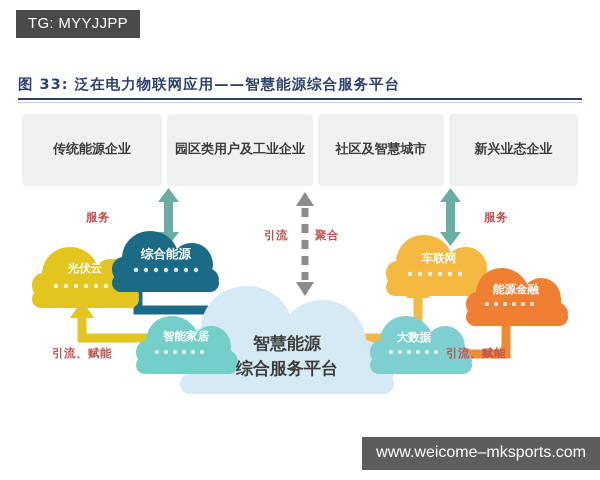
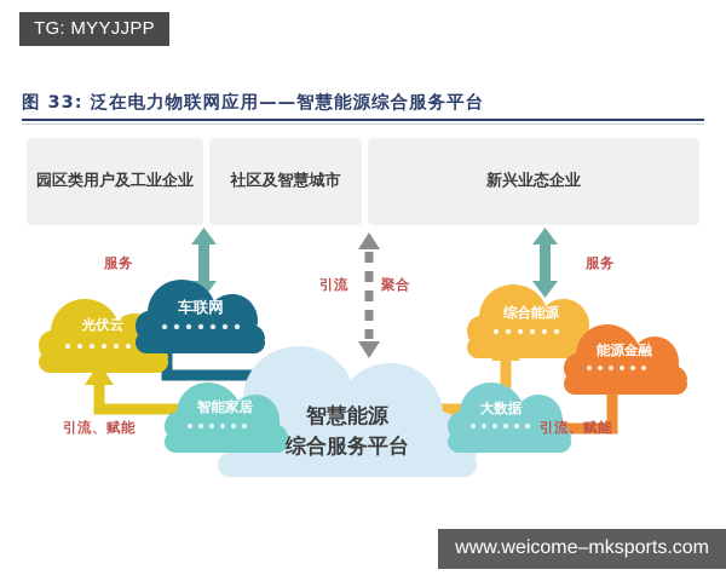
  TG: MYYJJPP
  图 33: 泛在电力物联网应用——智慧能源综合服务平台
- 传统能源企业
  园区类用户及工业企业
  社区及智慧城市
  新兴业态企业
  光伏云
- 综合能源
+ 车联网
  智能家居
- 车联网
+ 综合能源
  能源金融
  大数据
  智慧能源
  综合服务平台
  服务
  服务
  引流
  聚合
  引流、赋能
  引流、赋能
  www.weicome–mksports.com
